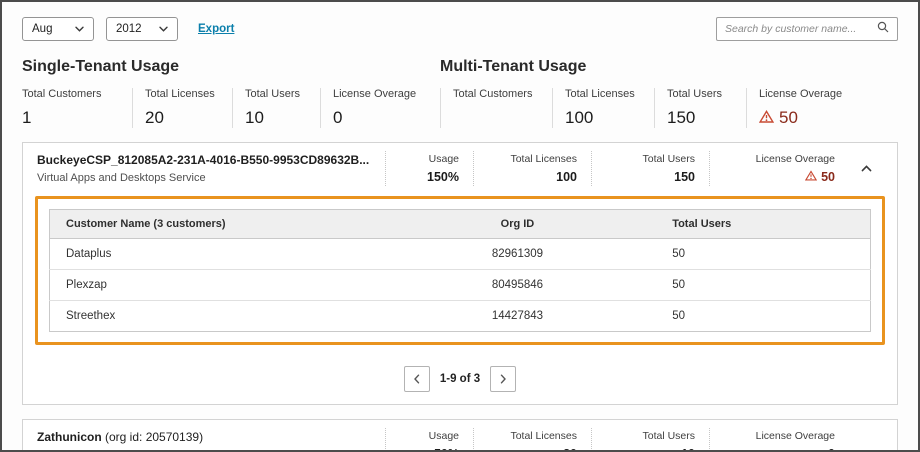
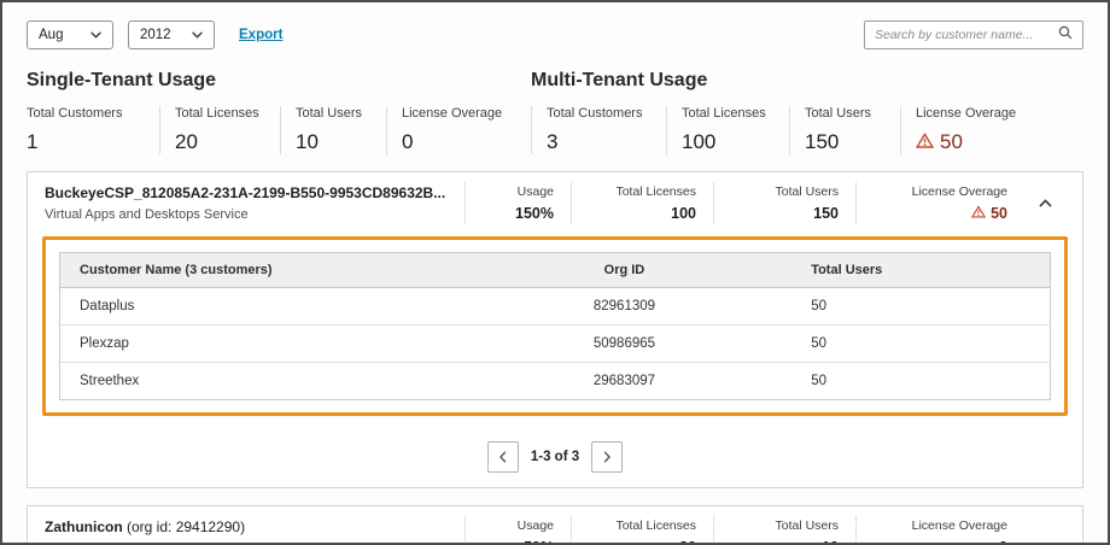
  Aug
  2012
  Export
  Search by customer name...
  Single-Tenant Usage
  Total Customers
  1
  Total Licenses
  20
  Total Users
  10
  License Overage
  0
  Multi-Tenant Usage
  Total Customers
+ 3
  Total Licenses
  100
  Total Users
  150
  License Overage
  50
- BuckeyeCSP_812085A2-231A-4016-B550-9953CD89632B...
+ BuckeyeCSP_812085A2-231A-2199-B550-9953CD89632B...
  Virtual Apps and Desktops Service
  Usage
  150%
  Total Licenses
  100
  Total Users
  150
  License Overage
  50
  Customer Name (3 customers)	Org ID	Total Users
  Dataplus	82961309	50
- Plexzap	80495846	50
+ Plexzap	50986965	50
- Streethex	14427843	50
+ Streethex	29683097	50
- 1-9 of 3
+ 1-3 of 3
- Zathunicon (org id: 20570139)
+ Zathunicon (org id: 29412290)
  Usage
  Total Licenses
  Total Users
  License Overage
